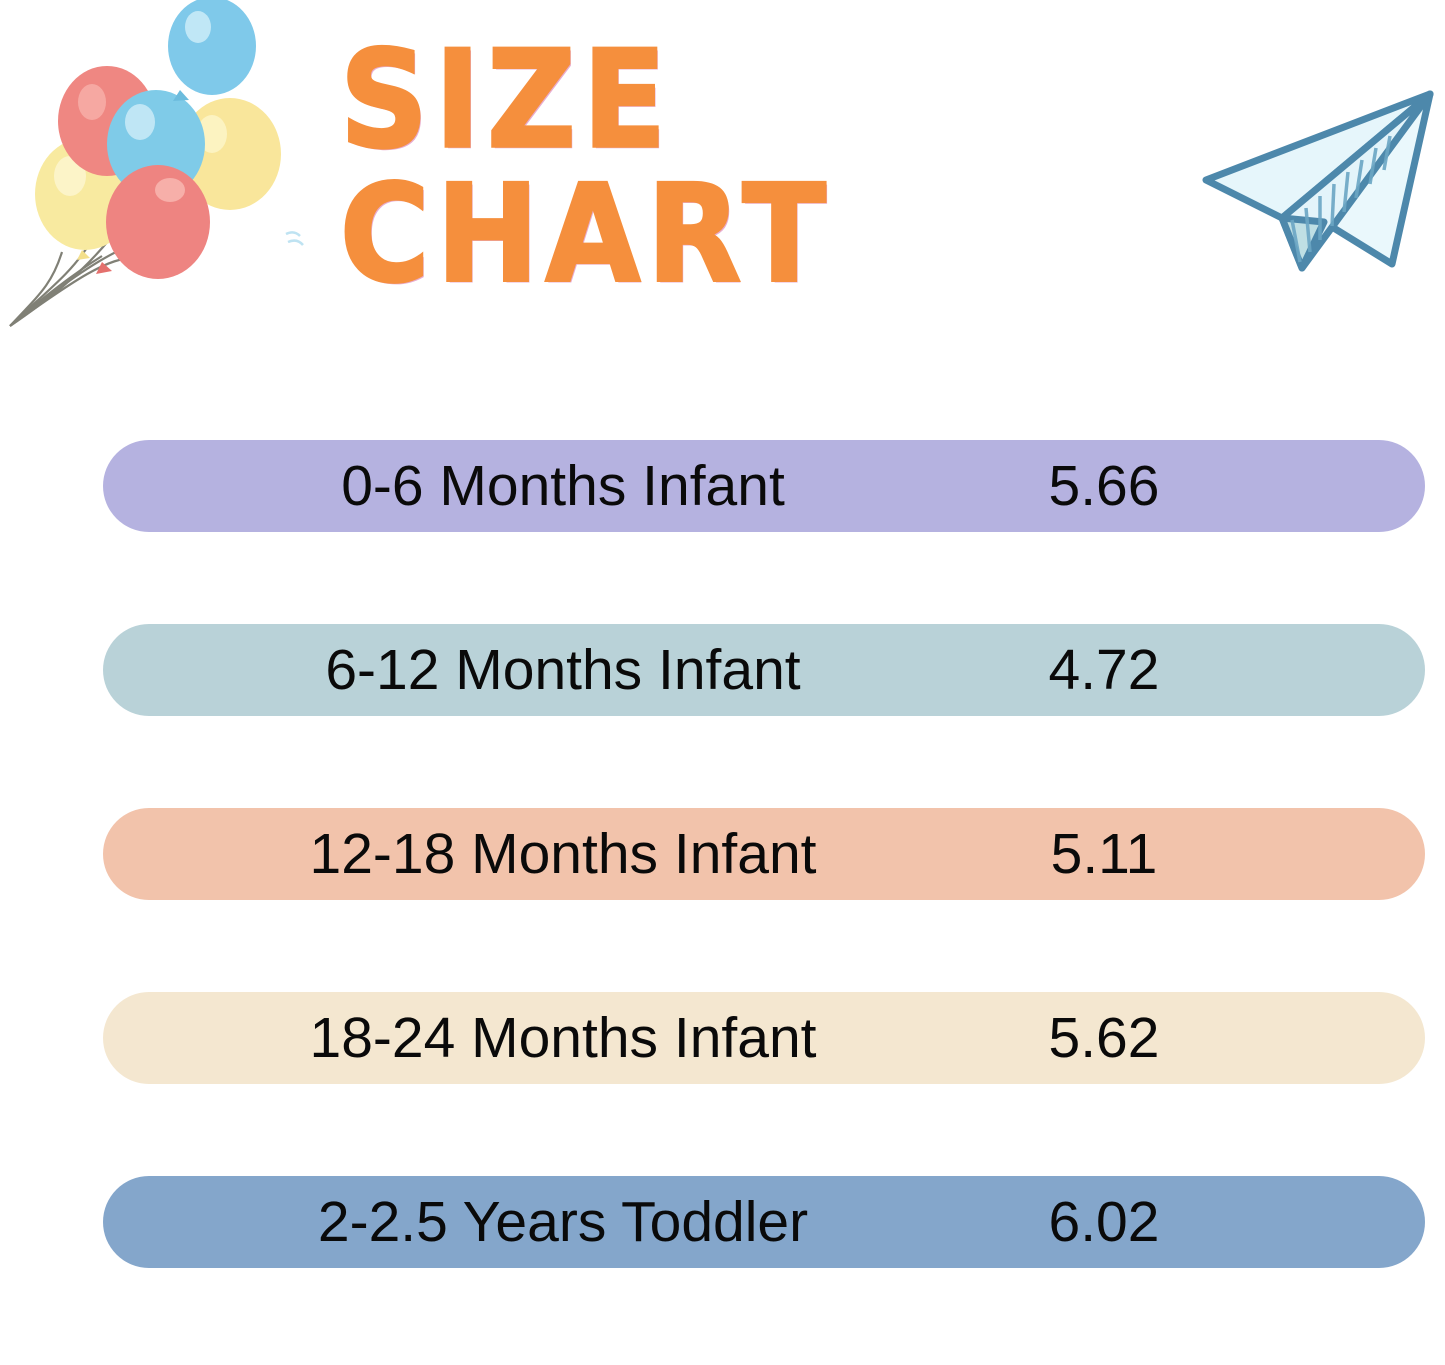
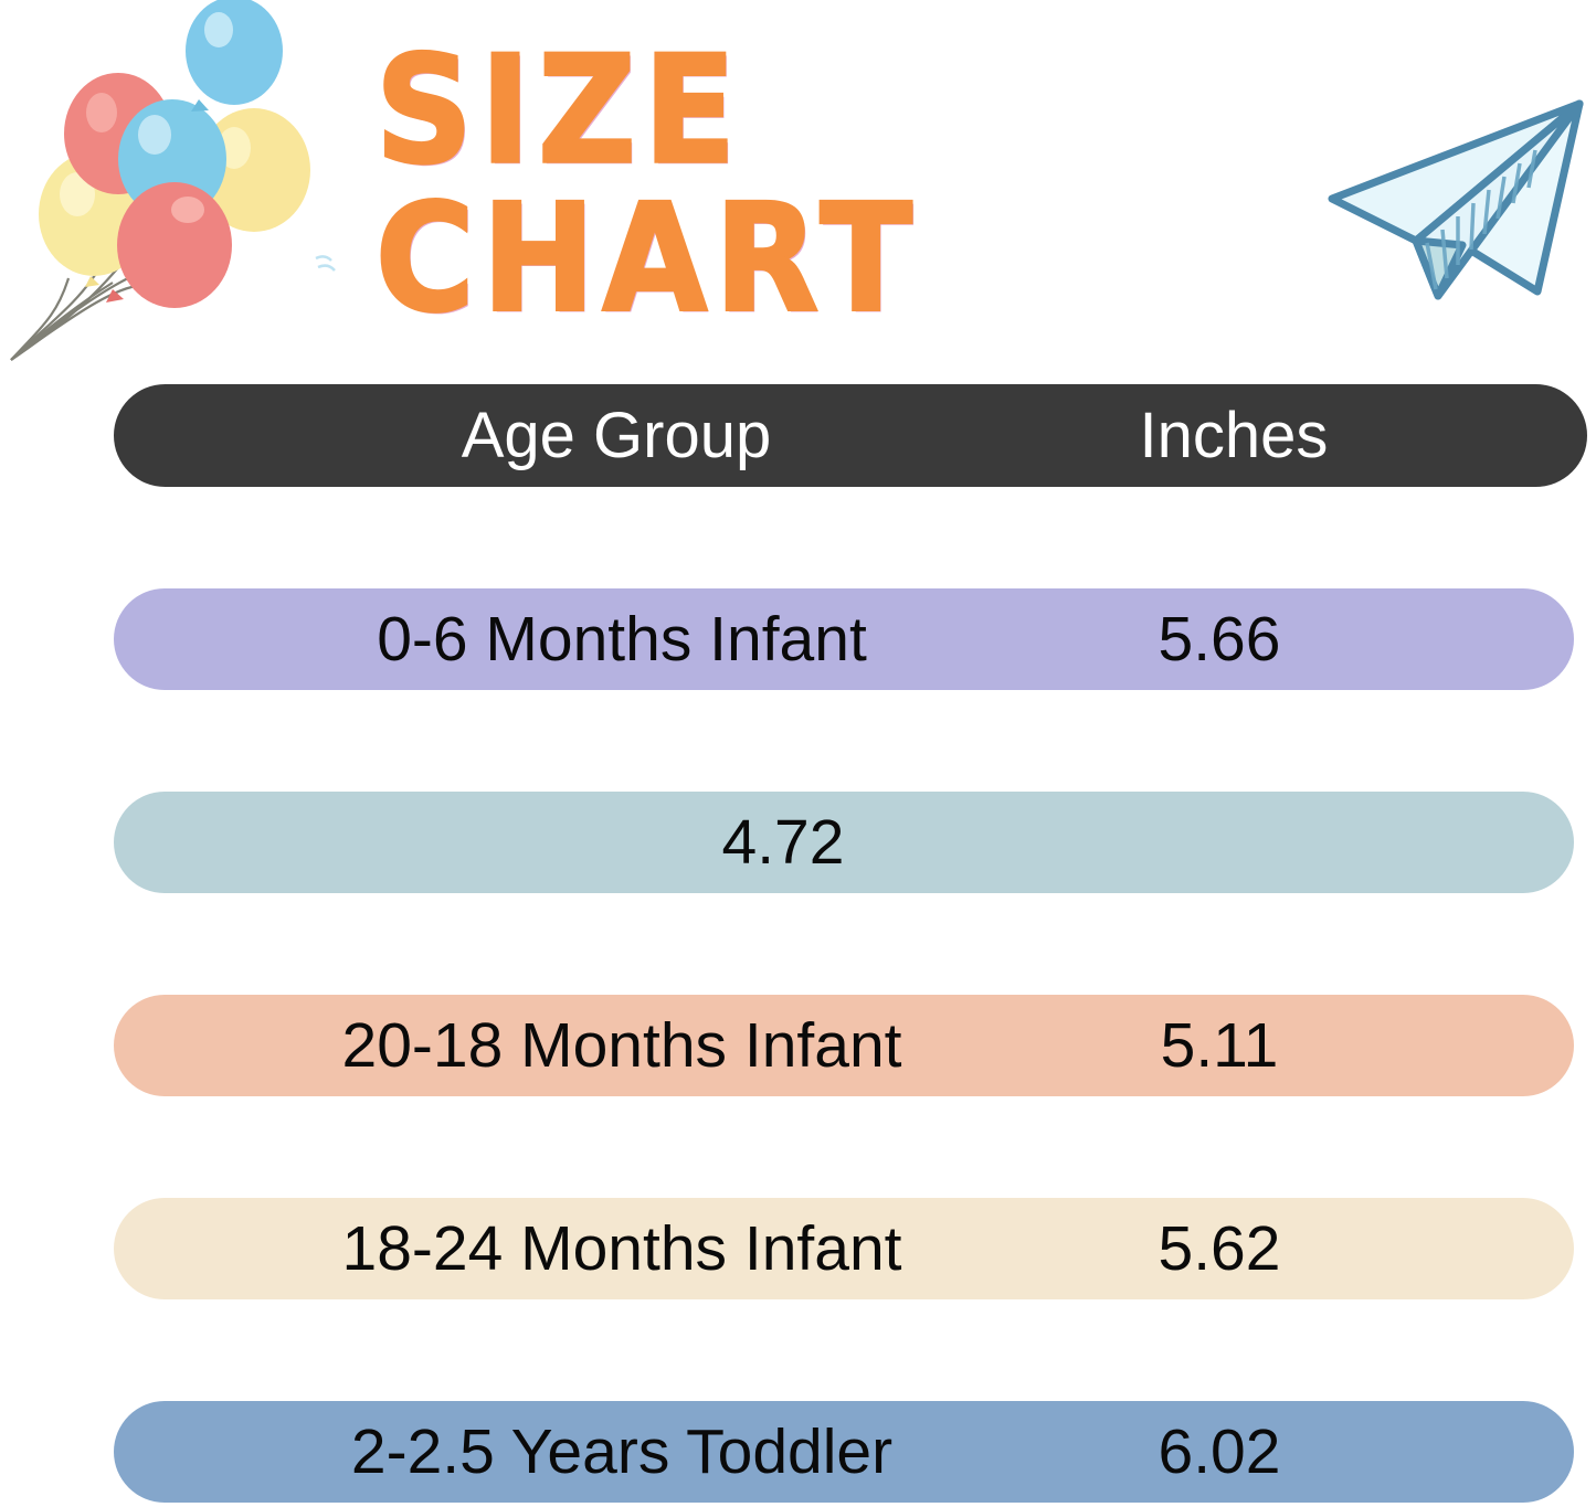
  SIZE CHART
+ Age Group
+ Inches
  0-6 Months Infant
  5.66
- 6-12 Months Infant
  4.72
- 12-18 Months Infant
+ 20-18 Months Infant
  5.11
  18-24 Months Infant
  5.62
  2-2.5 Years Toddler
  6.02
